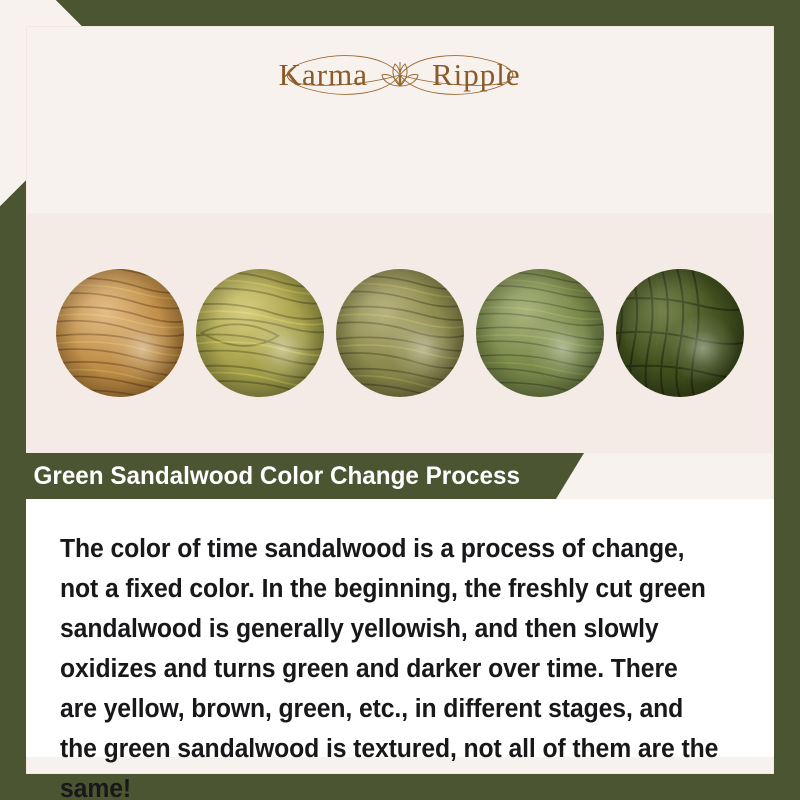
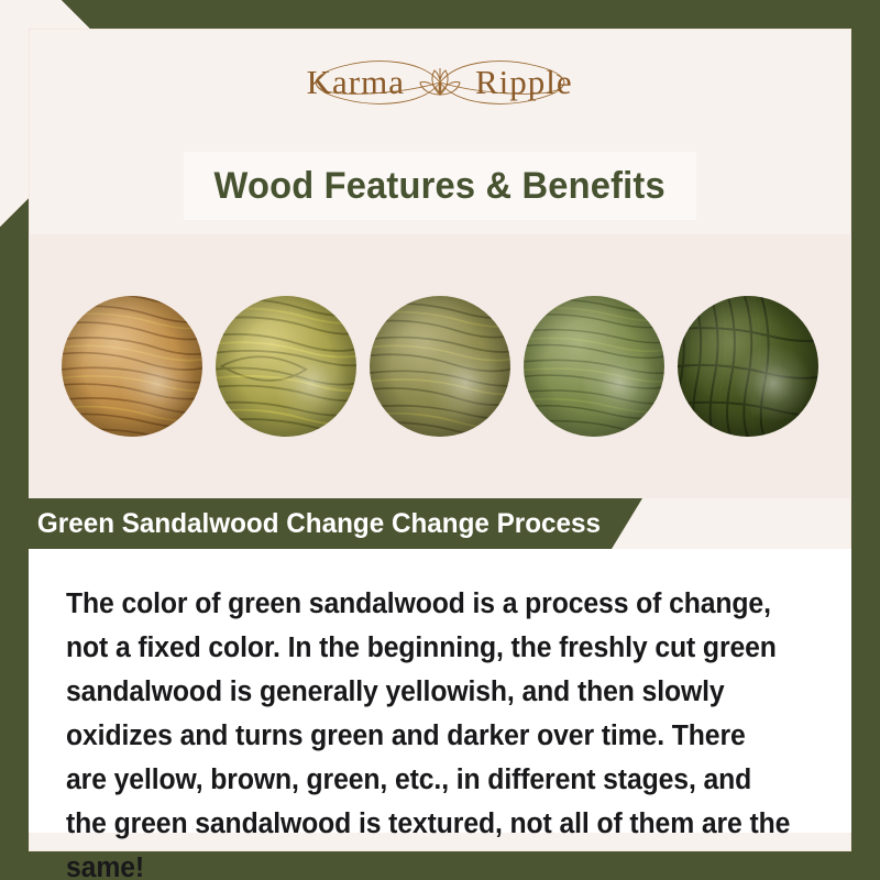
  Karma
  Ripple
+ Wood Features & Benefits
- Green Sandalwood Color Change Process
+ Green Sandalwood Change Change Process
- The color of time sandalwood is a process of change, not a fixed color. In the beginning, the freshly cut green sandalwood is generally yellowish, and then slowly oxidizes and turns green and darker over time. There are yellow, brown, green, etc., in different stages, and the green sandalwood is textured, not all of them are the same!
+ The color of green sandalwood is a process of change, not a fixed color. In the beginning, the freshly cut green sandalwood is generally yellowish, and then slowly oxidizes and turns green and darker over time. There are yellow, brown, green, etc., in different stages, and the green sandalwood is textured, not all of them are the same!
